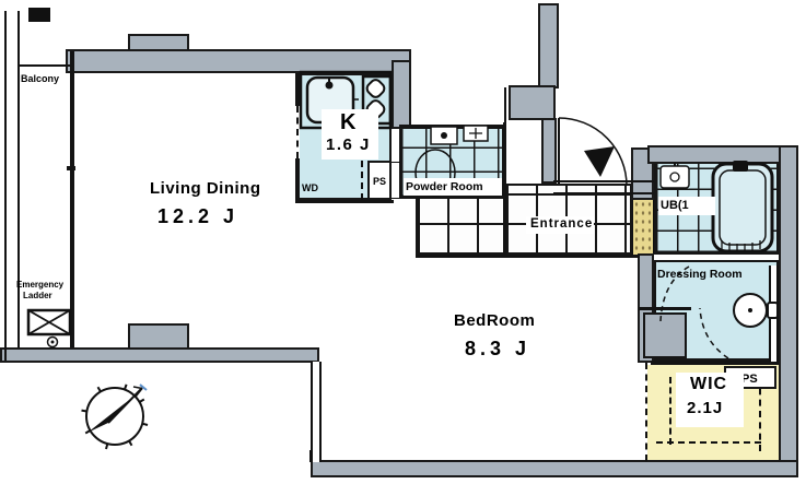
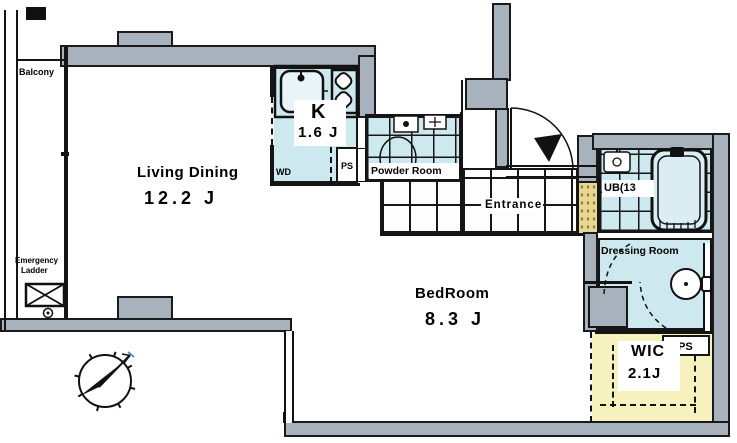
  PS
  PS
  Balcony
  Emergency
  Ladder
  Living Dining
  12.2 J
  K
  1.6 J
  WD
  Powder Room
  Entrance
  BedRoom
  8.3 J
- UB(1
+ UB(13
  Dressing Room
  WIC
  2.1J
